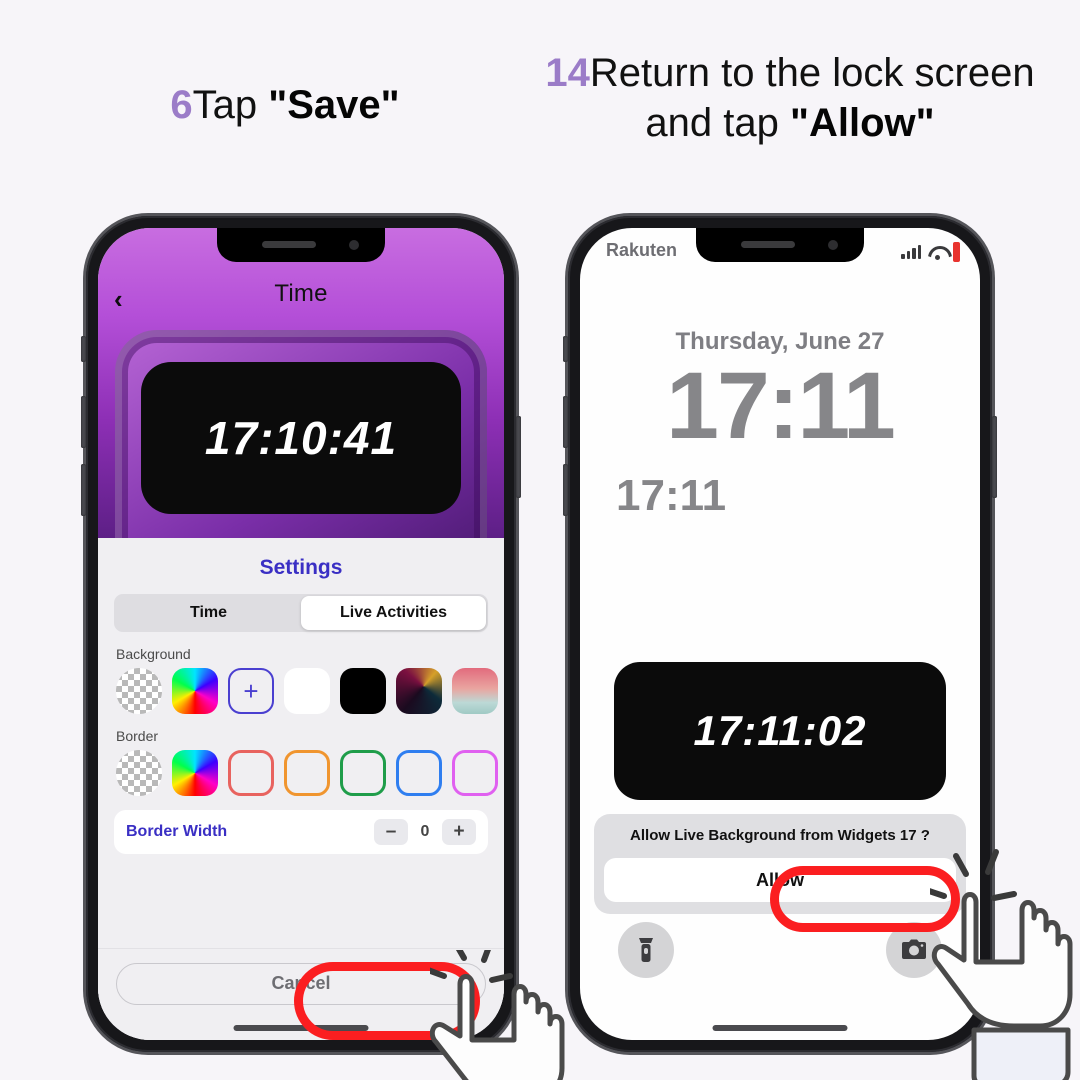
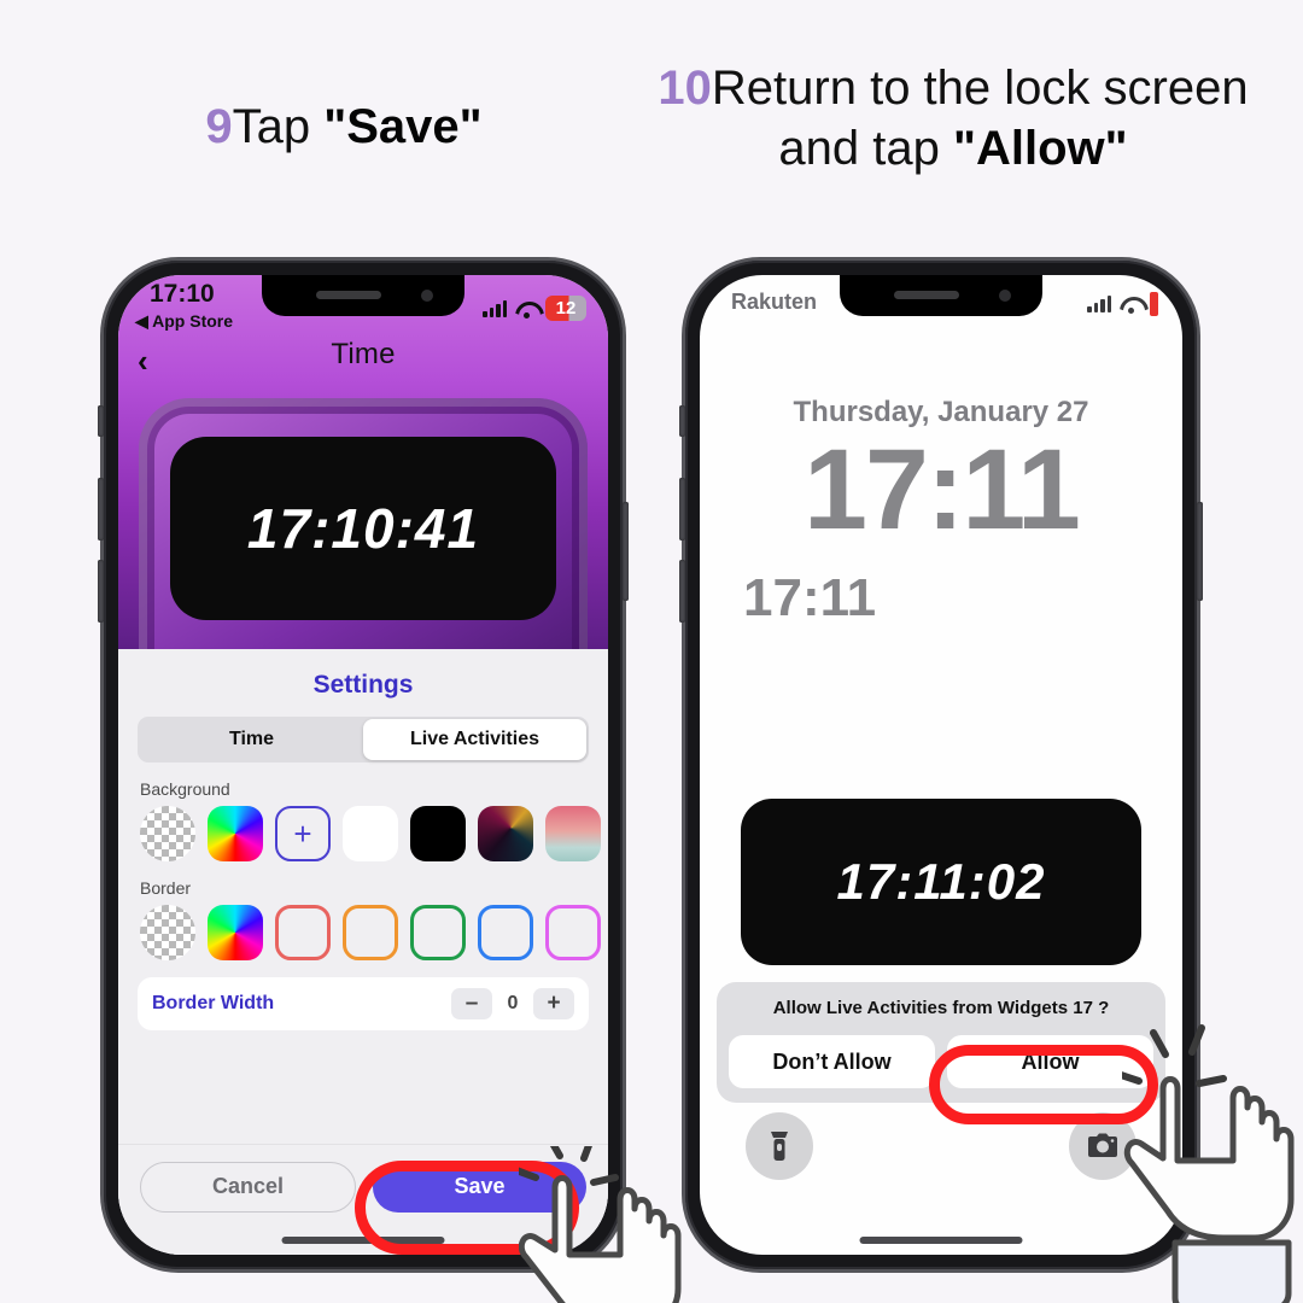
- 6Tap "Save"
+ 9Tap "Save"
- 14Return to the lock screen
+ 10Return to the lock screen
  and tap "Allow"
+ 17:10
+ ◀ App Store
+ 12
  ‹
  Time
  17:10:41
  Settings
  Time
  Live Activities
  Background
  +
  Border
  Border Width
  –
  0
  +
  Cancel
+ Save
  Rakuten
- Thursday, June 27
+ Thursday, January 27
  17:11
  17:11
  17:11:02
- Allow Live Background from Widgets 17 ?
+ Allow Live Activities from Widgets 17 ?
+ Don’t Allow
  Allow
